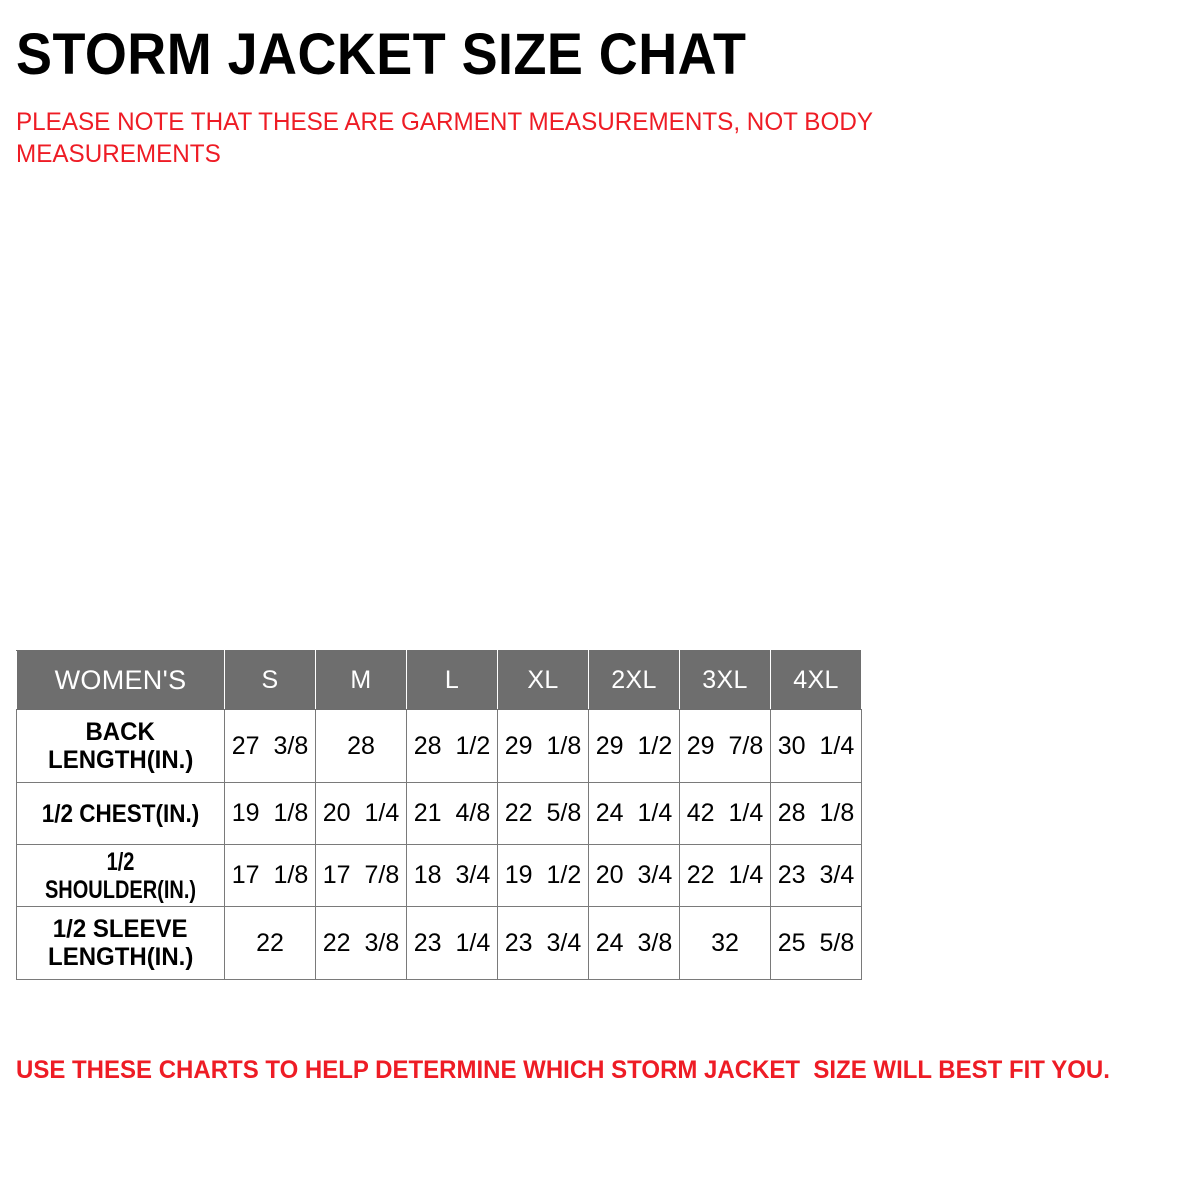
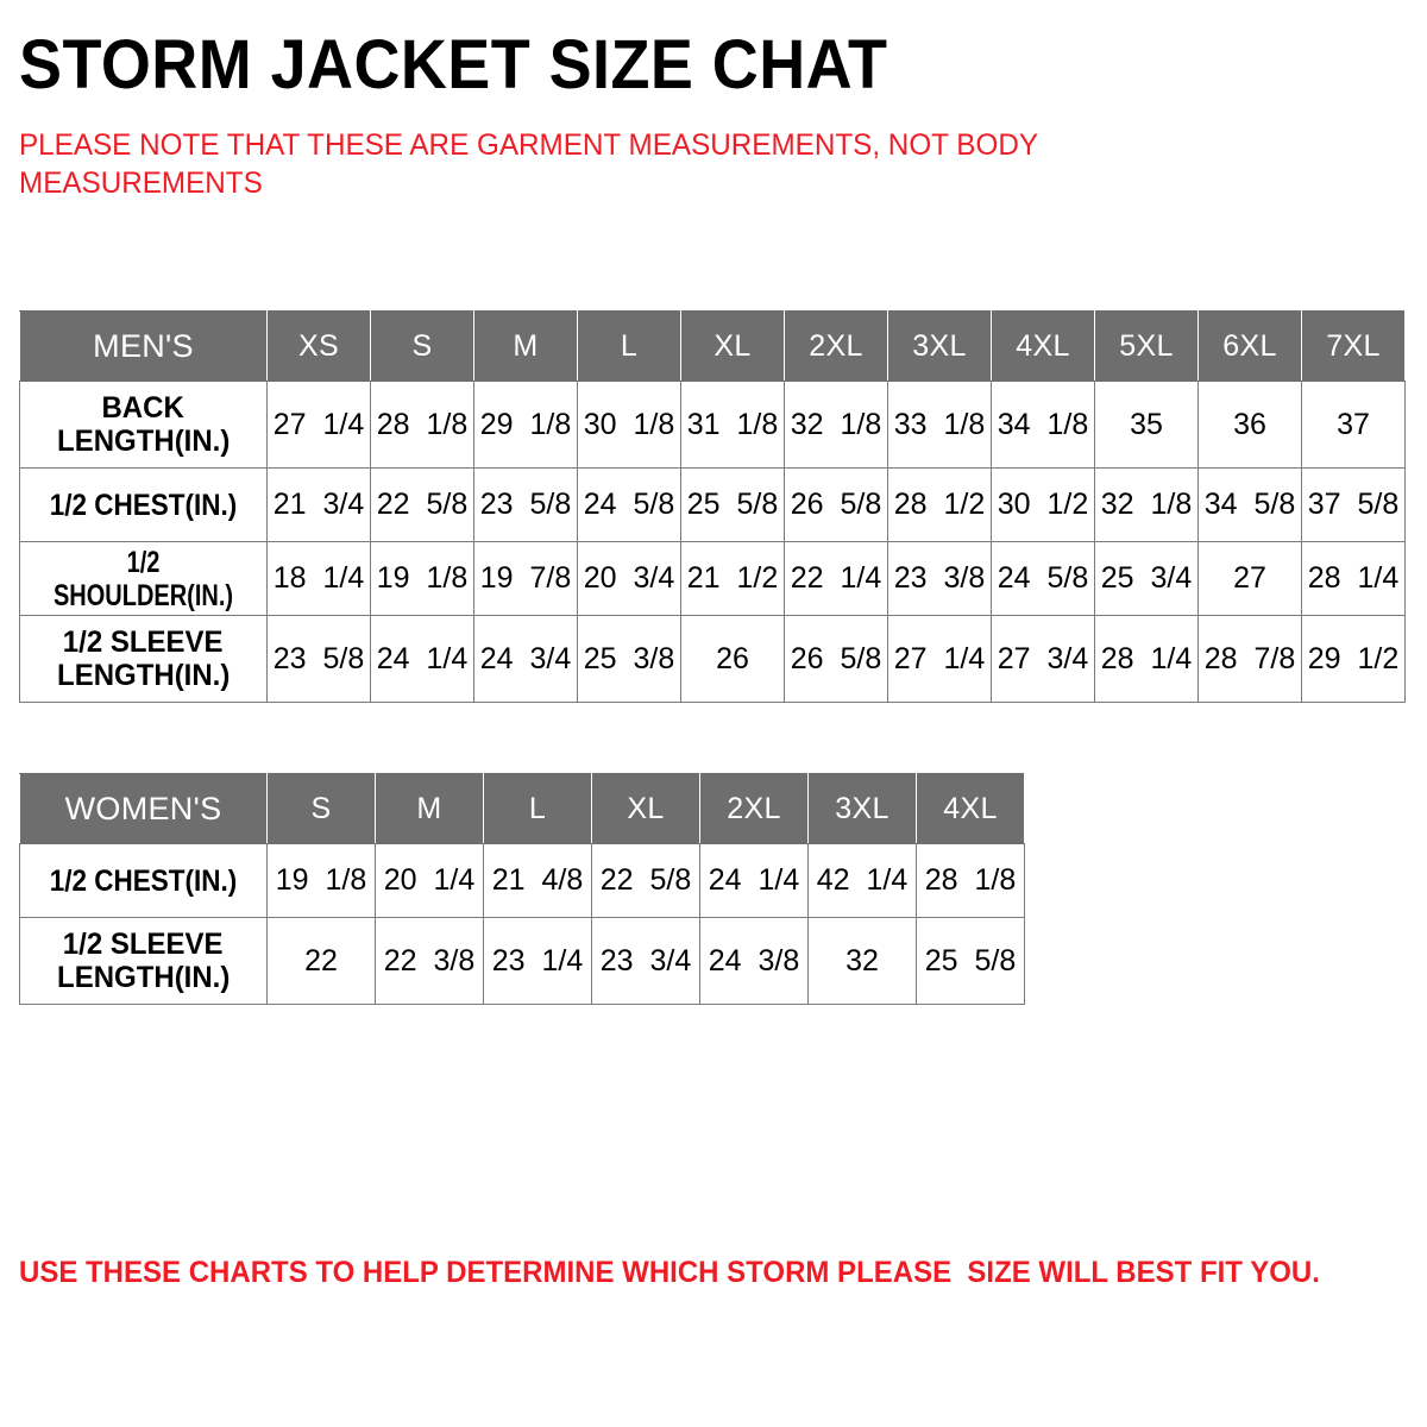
  STORM JACKET SIZE CHAT
  PLEASE NOTE THAT THESE ARE GARMENT MEASUREMENTS, NOT BODY MEASUREMENTS
+ MEN'S	XS	S	M	L	XL	2XL	3XL	4XL	5XL	6XL	7XL
+ BACKLENGTH(IN.)	27 1/4	28 1/8	29 1/8	30 1/8	31 1/8	32 1/8	33 1/8	34 1/8	35	36	37
+ 1/2 CHEST(IN.)	21 3/4	22 5/8	23 5/8	24 5/8	25 5/8	26 5/8	28 1/2	30 1/2	32 1/8	34 5/8	37 5/8
+ 1/2 SHOULDER(IN.)	18 1/4	19 1/8	19 7/8	20 3/4	21 1/2	22 1/4	23 3/8	24 5/8	25 3/4	27	28 1/4
+ 1/2 SLEEVELENGTH(IN.)	23 5/8	24 1/4	24 3/4	25 3/8	26	26 5/8	27 1/4	27 3/4	28 1/4	28 7/8	29 1/2
  WOMEN'S	S	M	L	XL	2XL	3XL	4XL
- BACKLENGTH(IN.)	27 3/8	28	28 1/2	29 1/8	29 1/2	29 7/8	30 1/4
  1/2 CHEST(IN.)	19 1/8	20 1/4	21 4/8	22 5/8	24 1/4	42 1/4	28 1/8
- 1/2 SHOULDER(IN.)	17 1/8	17 7/8	18 3/4	19 1/2	20 3/4	22 1/4	23 3/4
  1/2 SLEEVELENGTH(IN.)	22	22 3/8	23 1/4	23 3/4	24 3/8	32	25 5/8
- USE THESE CHARTS TO HELP DETERMINE WHICH STORM JACKET SIZE WILL BEST FIT YOU.
+ USE THESE CHARTS TO HELP DETERMINE WHICH STORM PLEASE SIZE WILL BEST FIT YOU.
